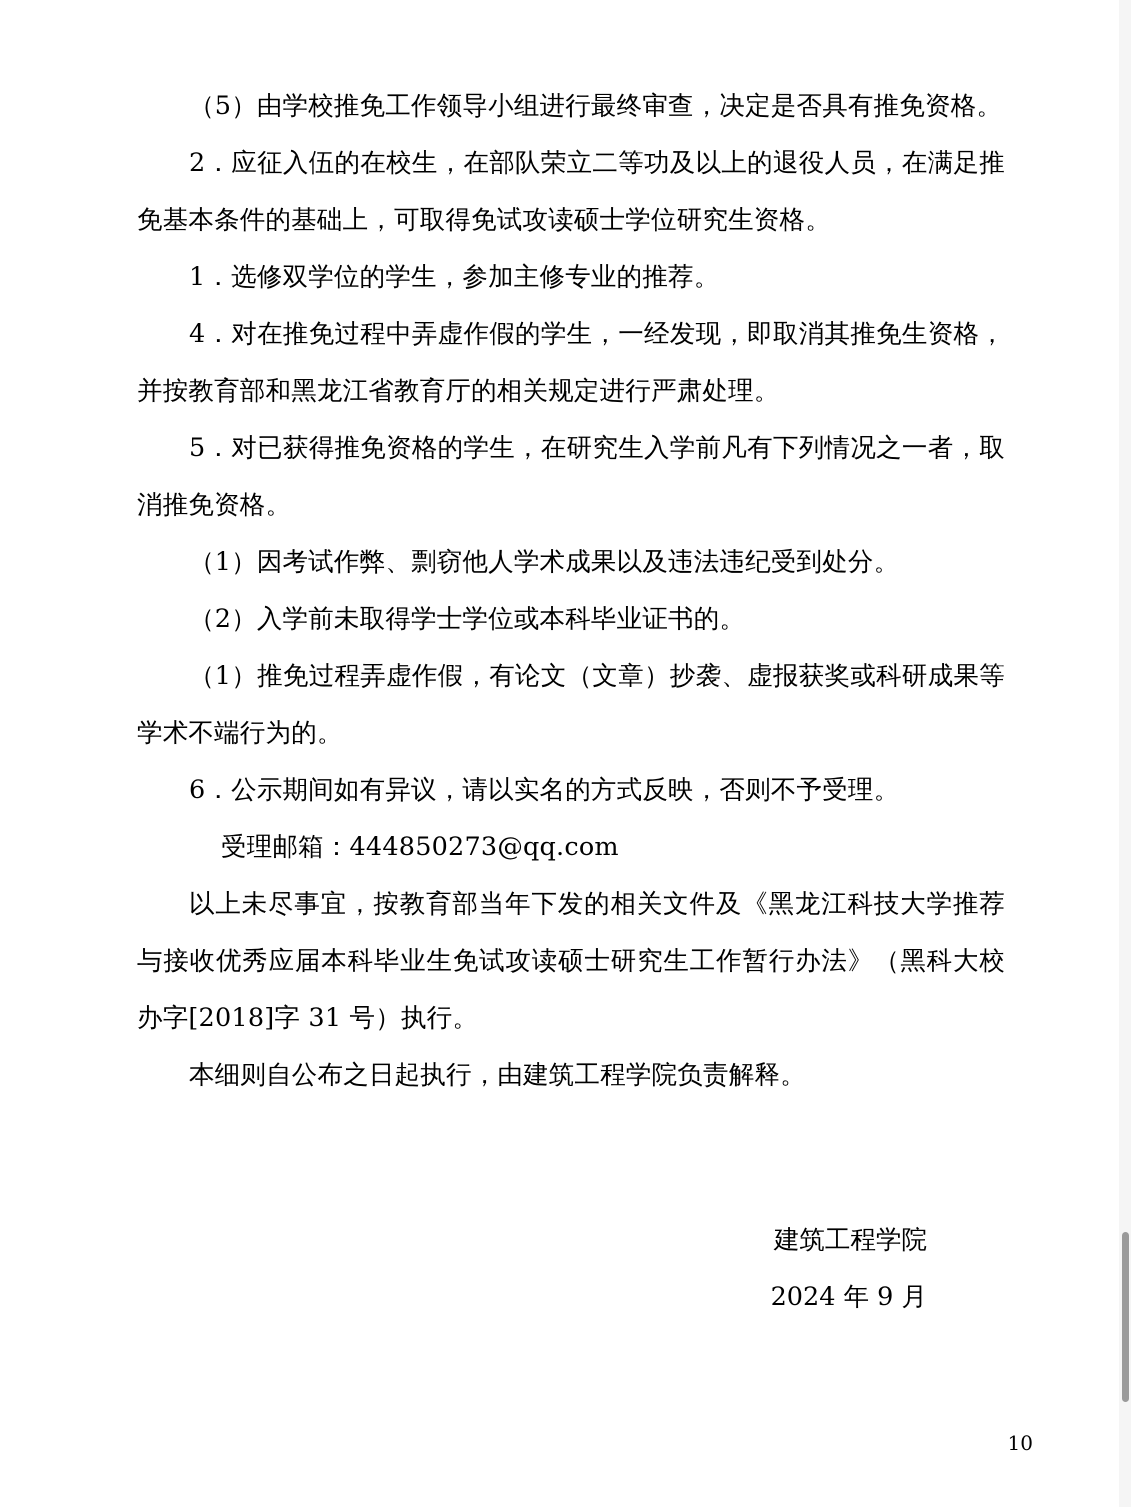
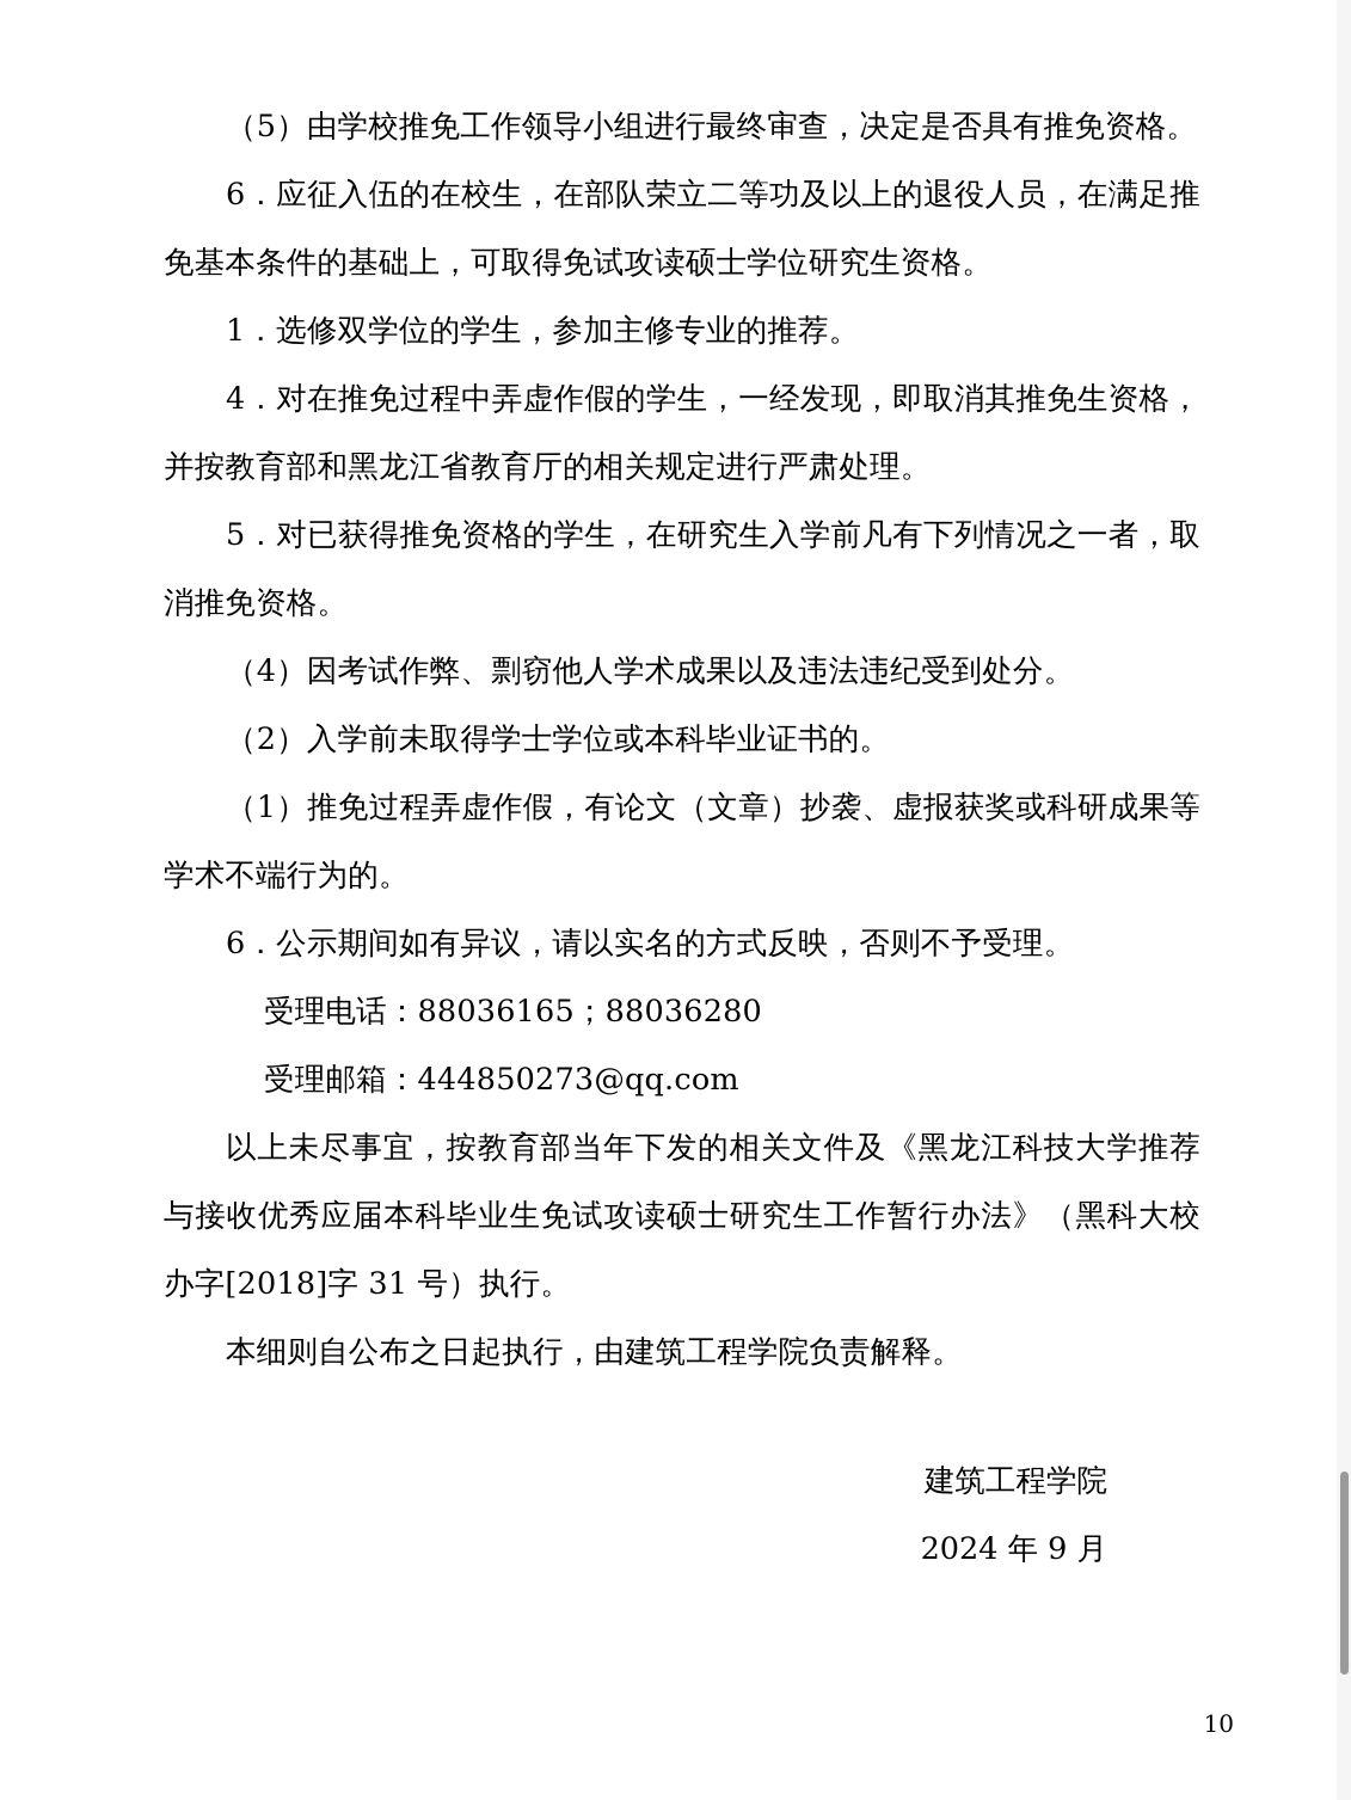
  （5）由学校推免工作领导小组进行最终审查，决定是否具有推免资格。
- 2．应征入伍的在校生，在部队荣立二等功及以上的退役人员，在满足推免基本条件的基础上，可取得免试攻读硕士学位研究生资格。
+ 6．应征入伍的在校生，在部队荣立二等功及以上的退役人员，在满足推免基本条件的基础上，可取得免试攻读硕士学位研究生资格。
  1．选修双学位的学生，参加主修专业的推荐。
  4．对在推免过程中弄虚作假的学生，一经发现，即取消其推免生资格，并按教育部和黑龙江省教育厅的相关规定进行严肃处理。
  5．对已获得推免资格的学生，在研究生入学前凡有下列情况之一者，取消推免资格。
- （1）因考试作弊、剽窃他人学术成果以及违法违纪受到处分。
+ （4）因考试作弊、剽窃他人学术成果以及违法违纪受到处分。
  （2）入学前未取得学士学位或本科毕业证书的。
  （1）推免过程弄虚作假，有论文（文章）抄袭、虚报获奖或科研成果等学术不端行为的。
  6．公示期间如有异议，请以实名的方式反映，否则不予受理。
+ 受理电话：88036165；88036280
  受理邮箱：444850273@qq.com
  以上未尽事宜，按教育部当年下发的相关文件及《黑龙江科技大学推荐与接收优秀应届本科毕业生免试攻读硕士研究生工作暂行办法》（黑科大校办字[2018]字 31 号）执行。
  本细则自公布之日起执行，由建筑工程学院负责解释。
  建筑工程学院
  2024 年 9 月
  10
